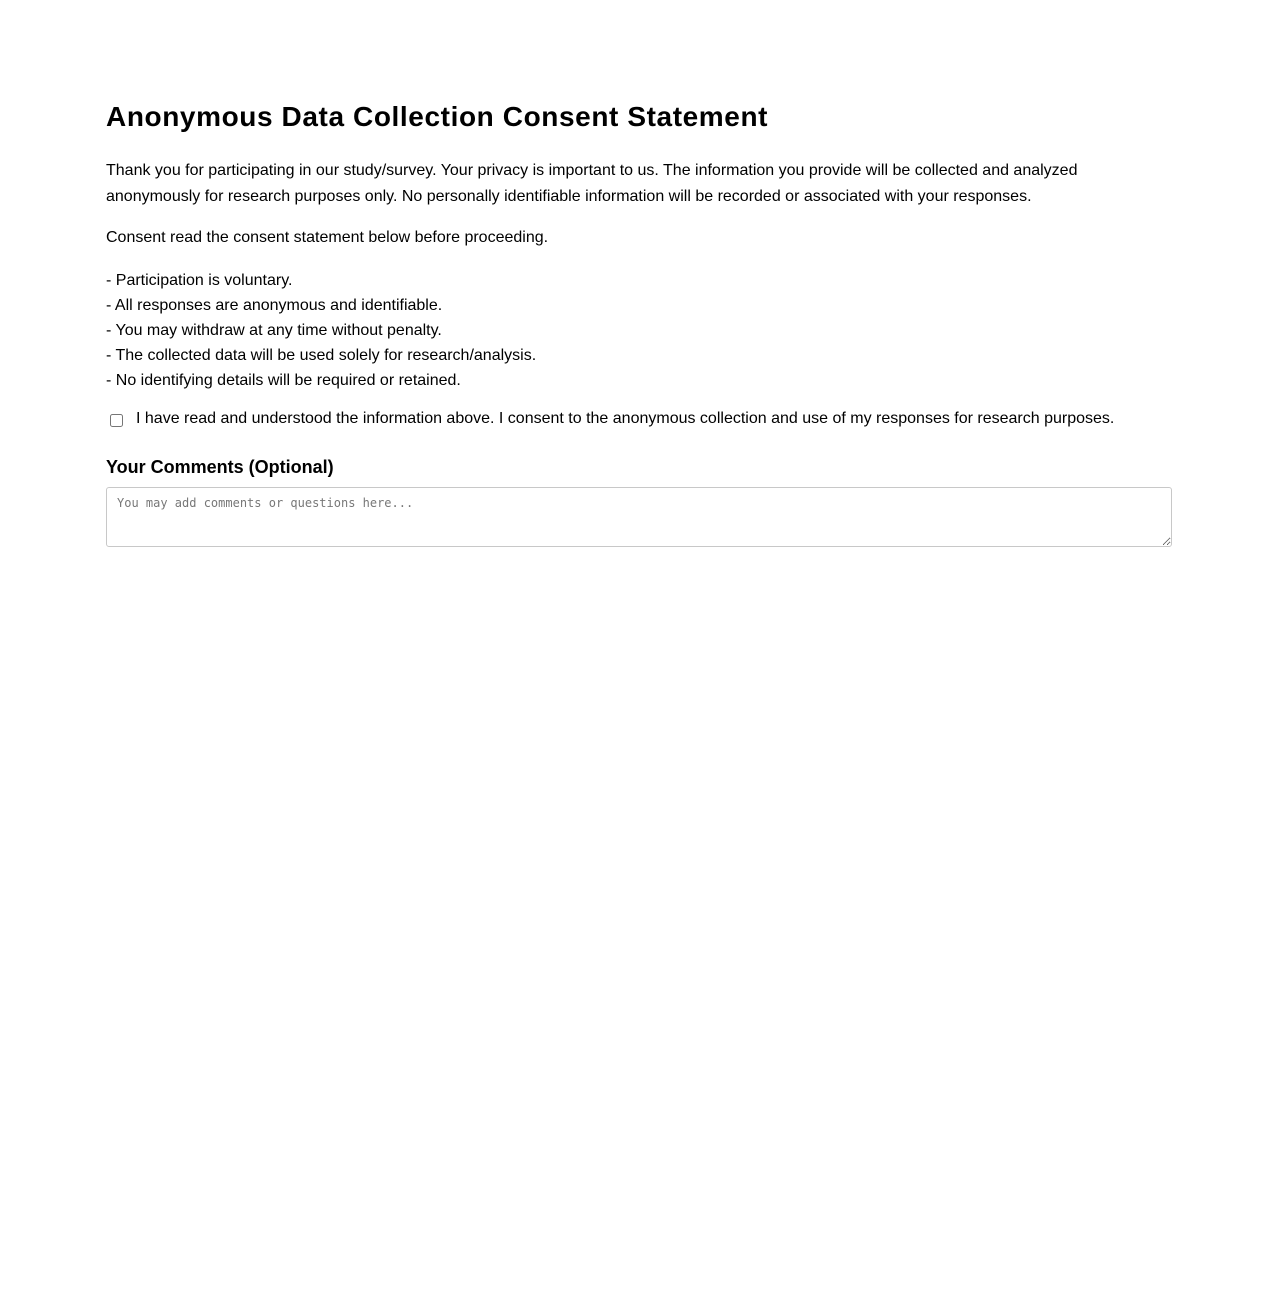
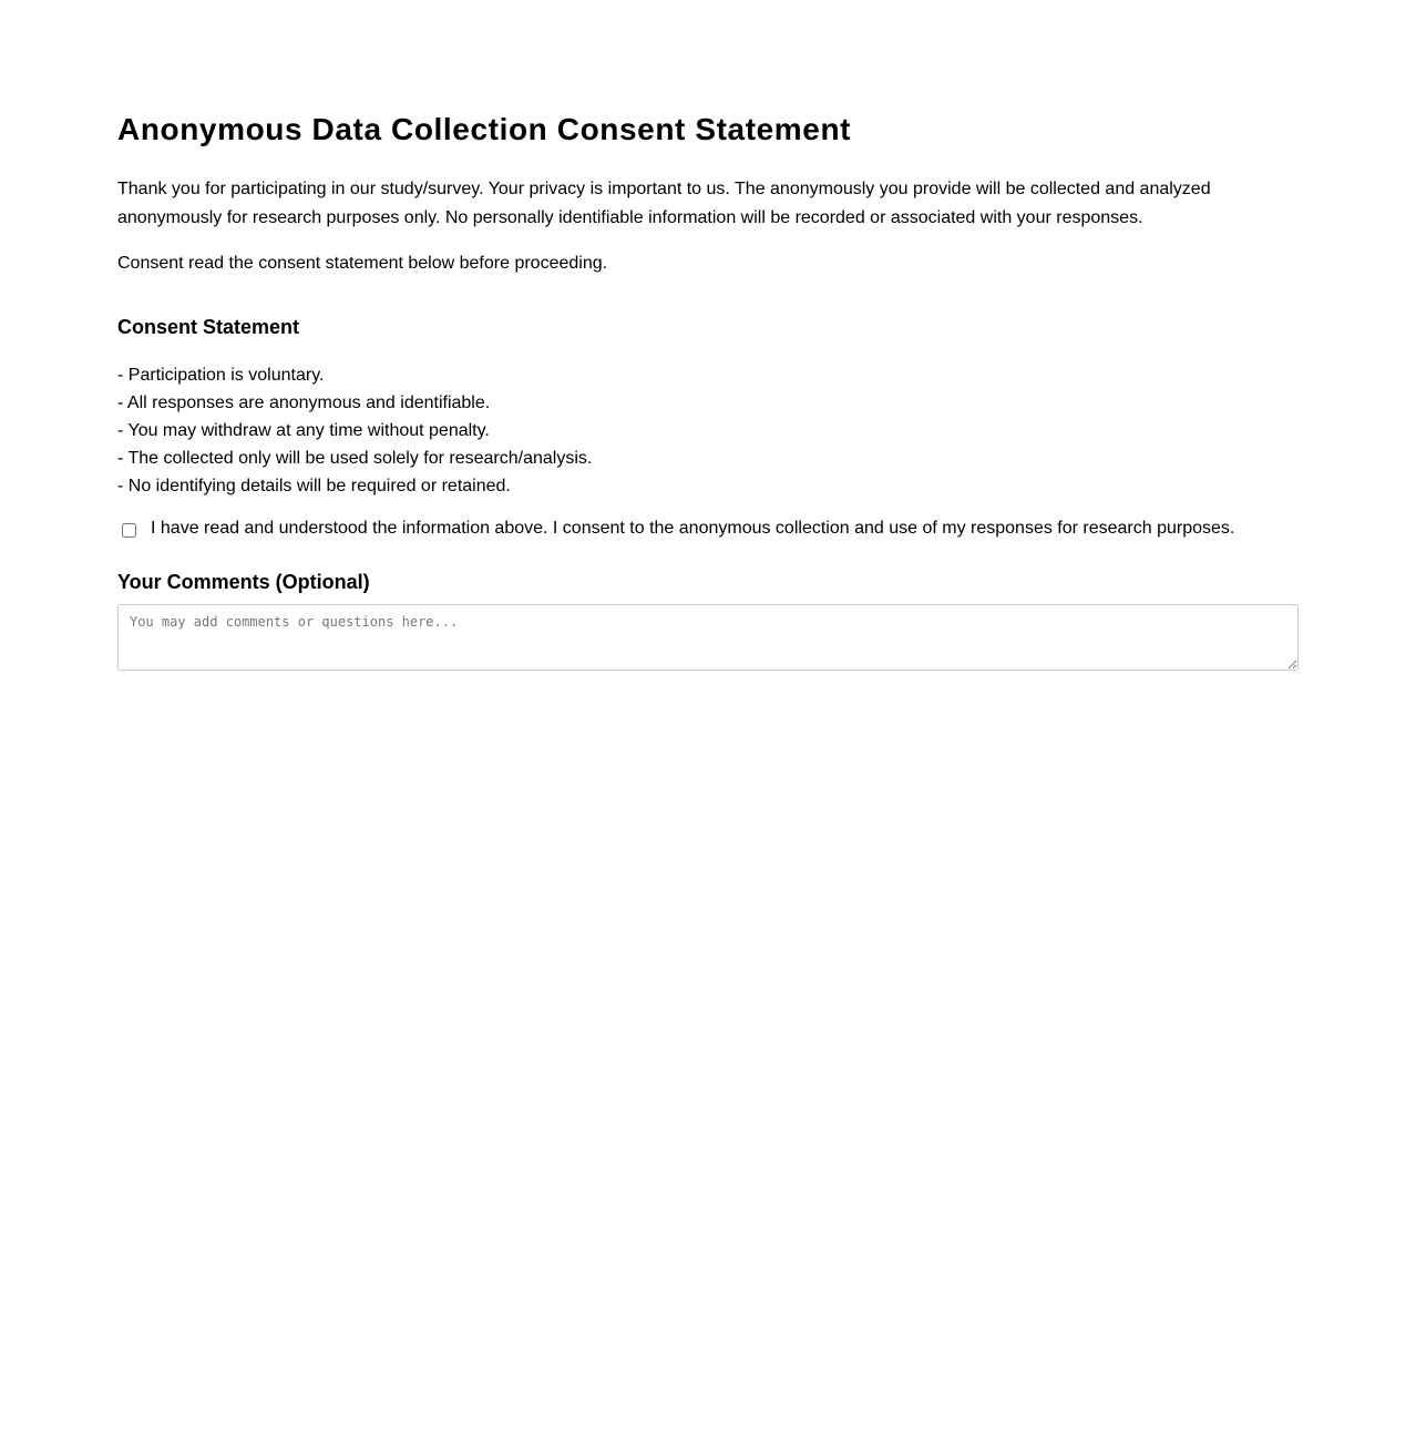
  Anonymous Data Collection Consent Statement
- Thank you for participating in our study/survey. Your privacy is important to us. The information you provide will be collected and analyzed anonymously for research purposes only. No personally identifiable information will be recorded or associated with your responses.
+ Thank you for participating in our study/survey. Your privacy is important to us. The anonymously you provide will be collected and analyzed anonymously for research purposes only. No personally identifiable information will be recorded or associated with your responses.
  Consent read the consent statement below before proceeding.
+ Consent Statement
  - Participation is voluntary.
  - All responses are anonymous and identifiable.
  - You may withdraw at any time without penalty.
- - The collected data will be used solely for research/analysis.
+ - The collected only will be used solely for research/analysis.
  - No identifying details will be required or retained.
  I have read and understood the information above. I consent to the anonymous collection and use of my responses for research purposes.
  Your Comments (Optional)
  You may add comments or questions here...
